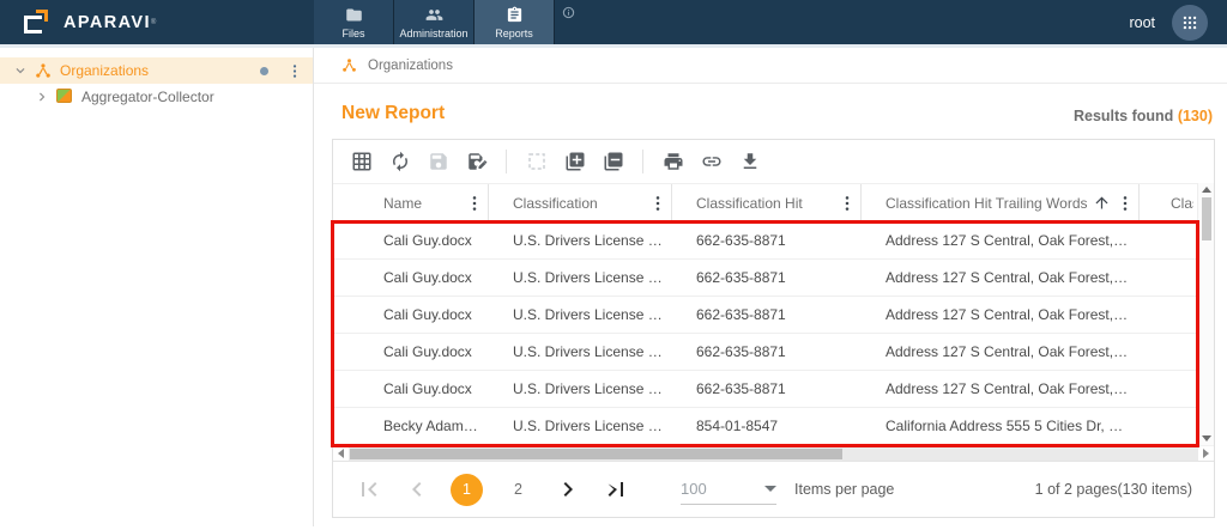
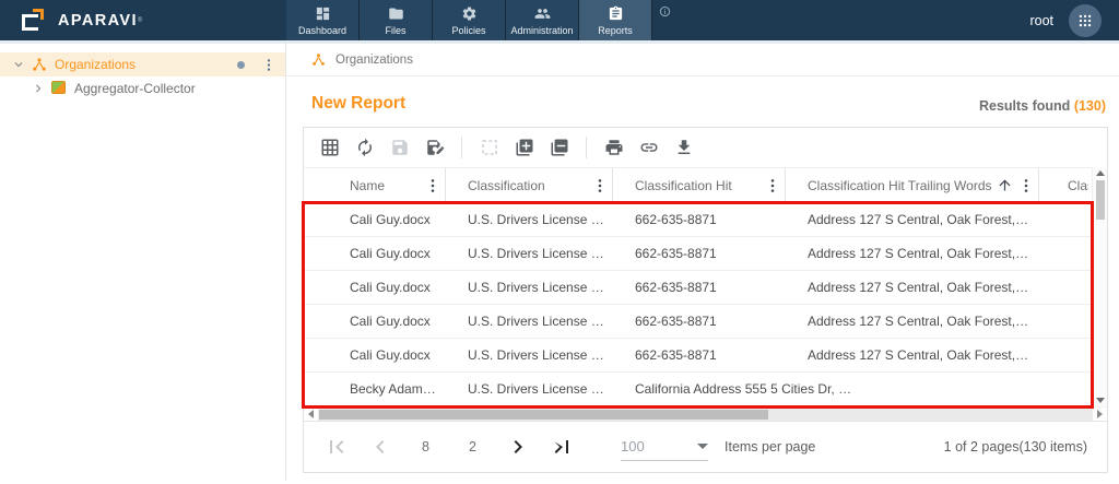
  APARAVI
+ Dashboard
  Files
+ Policies
  Administration
  Reports
  root
  Organizations
  Aggregator-Collector
  Organizations
  New Report
  Results found (130)
  Name
  Classification
  Classification Hit
  Classification Hit Trailing Words
  Cali Guy.docx
  U.S. Drivers License Nu.
  662-635-8871
  Address 127 S Central, Oak Forest, IL ..
  Cali Guy.docx
  U.S. Drivers License Nu.
  662-635-8871
  Address 127 S Central, Oak Forest, IL ..
  Cali Guy.docx
  U.S. Drivers License Nu.
  662-635-8871
  Address 127 S Central, Oak Forest, IL ..
  Cali Guy.docx
  U.S. Drivers License Nu.
  662-635-8871
  Address 127 S Central, Oak Forest, IL ..
  Cali Guy.docx
  U.S. Drivers License Nu.
  662-635-8871
  Address 127 S Central, Oak Forest, IL ..
  Becky Adams C
  U.S. Drivers License Nu.
- 854-01-8547
  California Address 555 5 Cities Dr, Pi...
- 1
+ 8
  2
  100
  Items per page
  1 of 2 pages(130 items)
